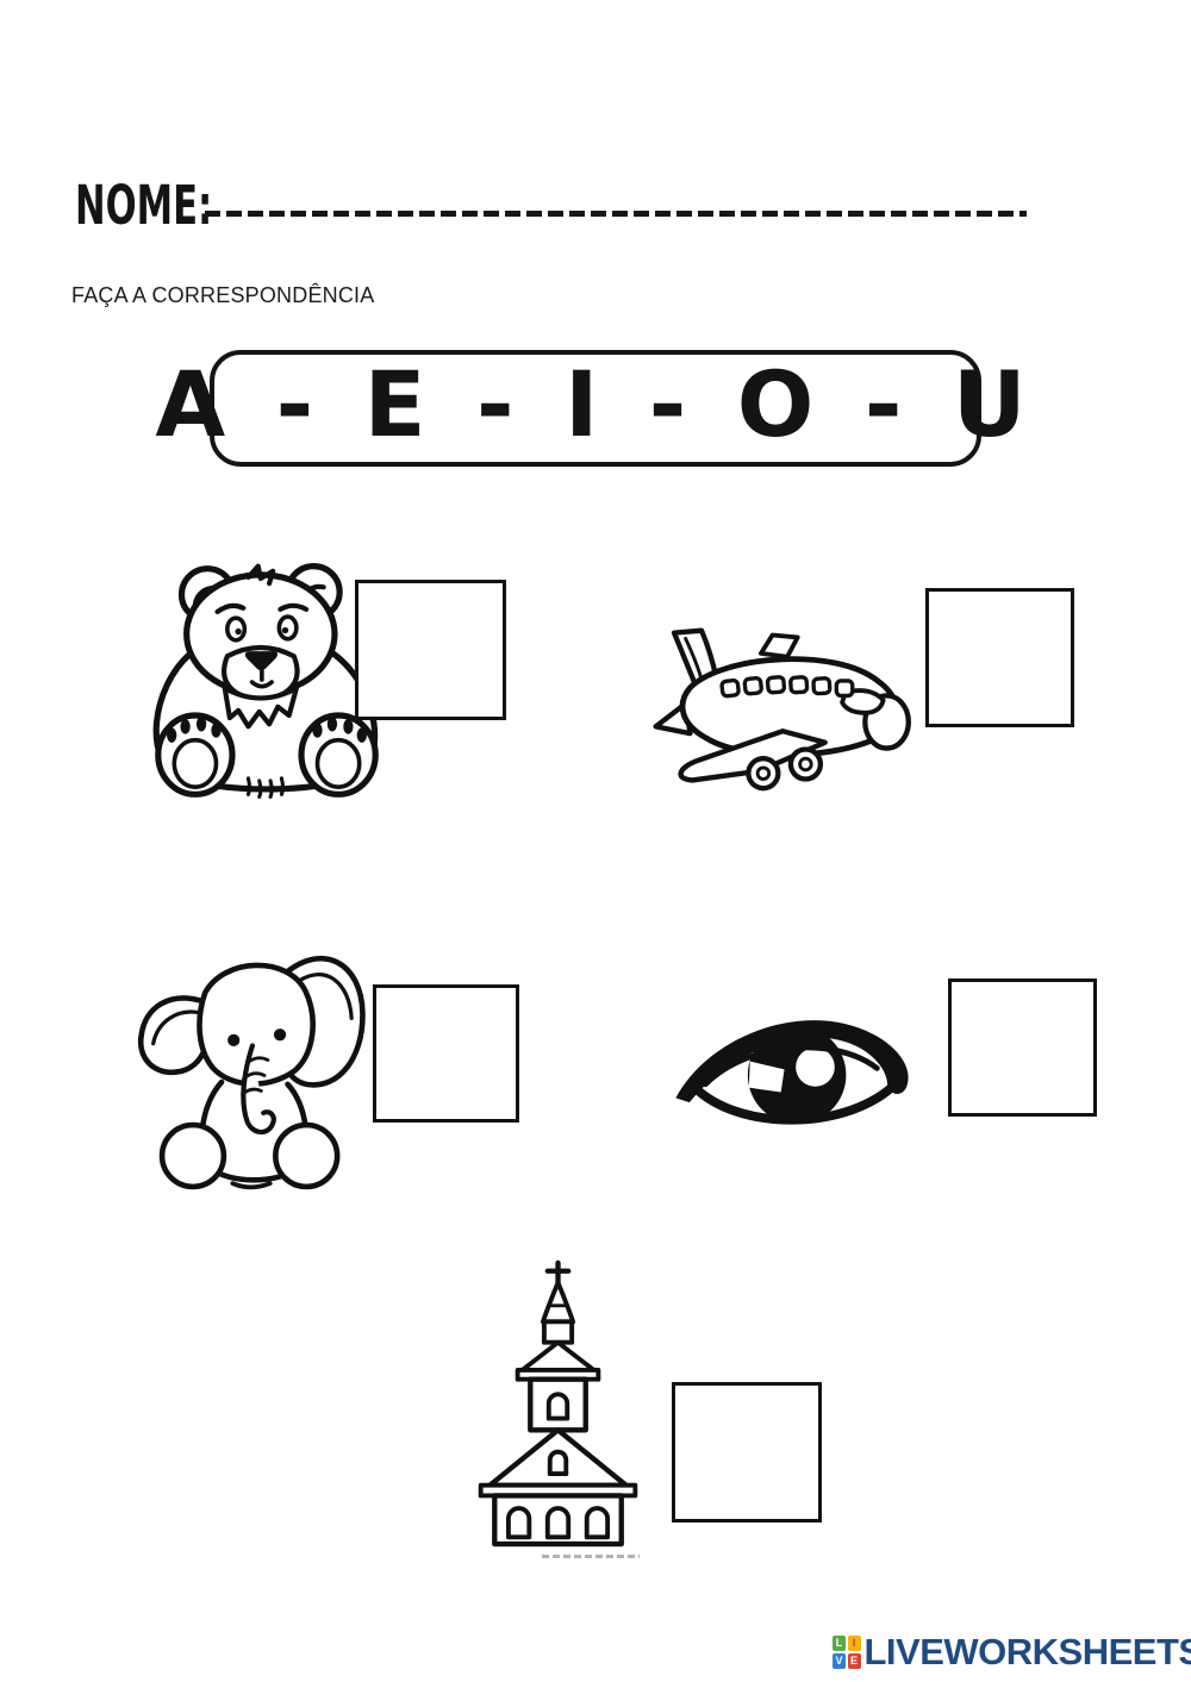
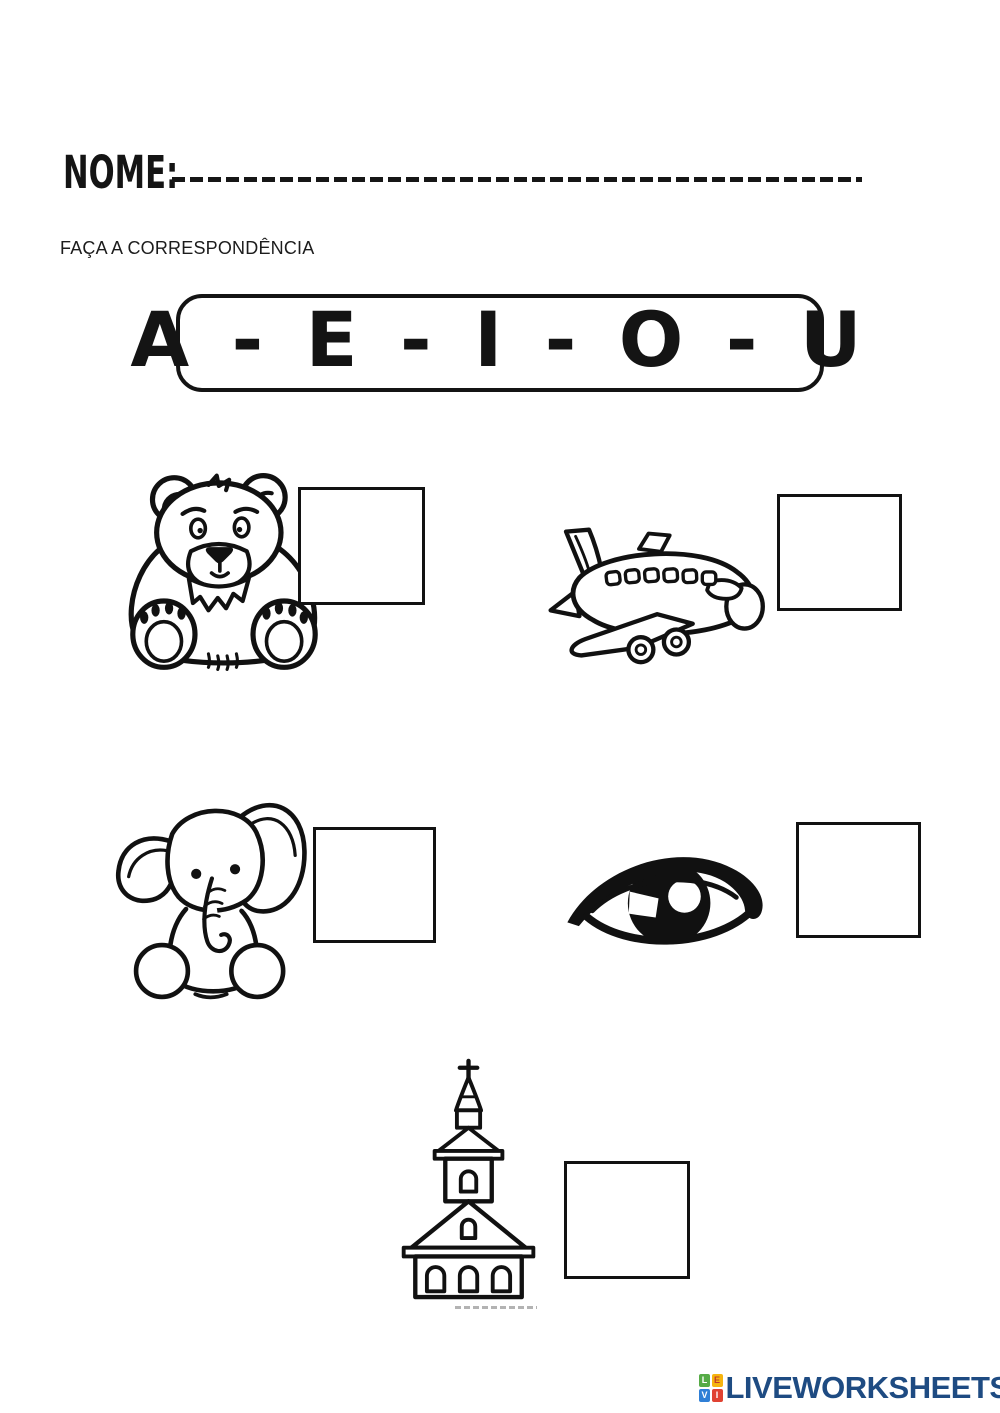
  NOME:
  FAÇA A CORRESPONDÊNCIA
  A - E - I - O - U
  L
- I
+ E
  V
- E
+ I
  LIVEWORKSHEETS
